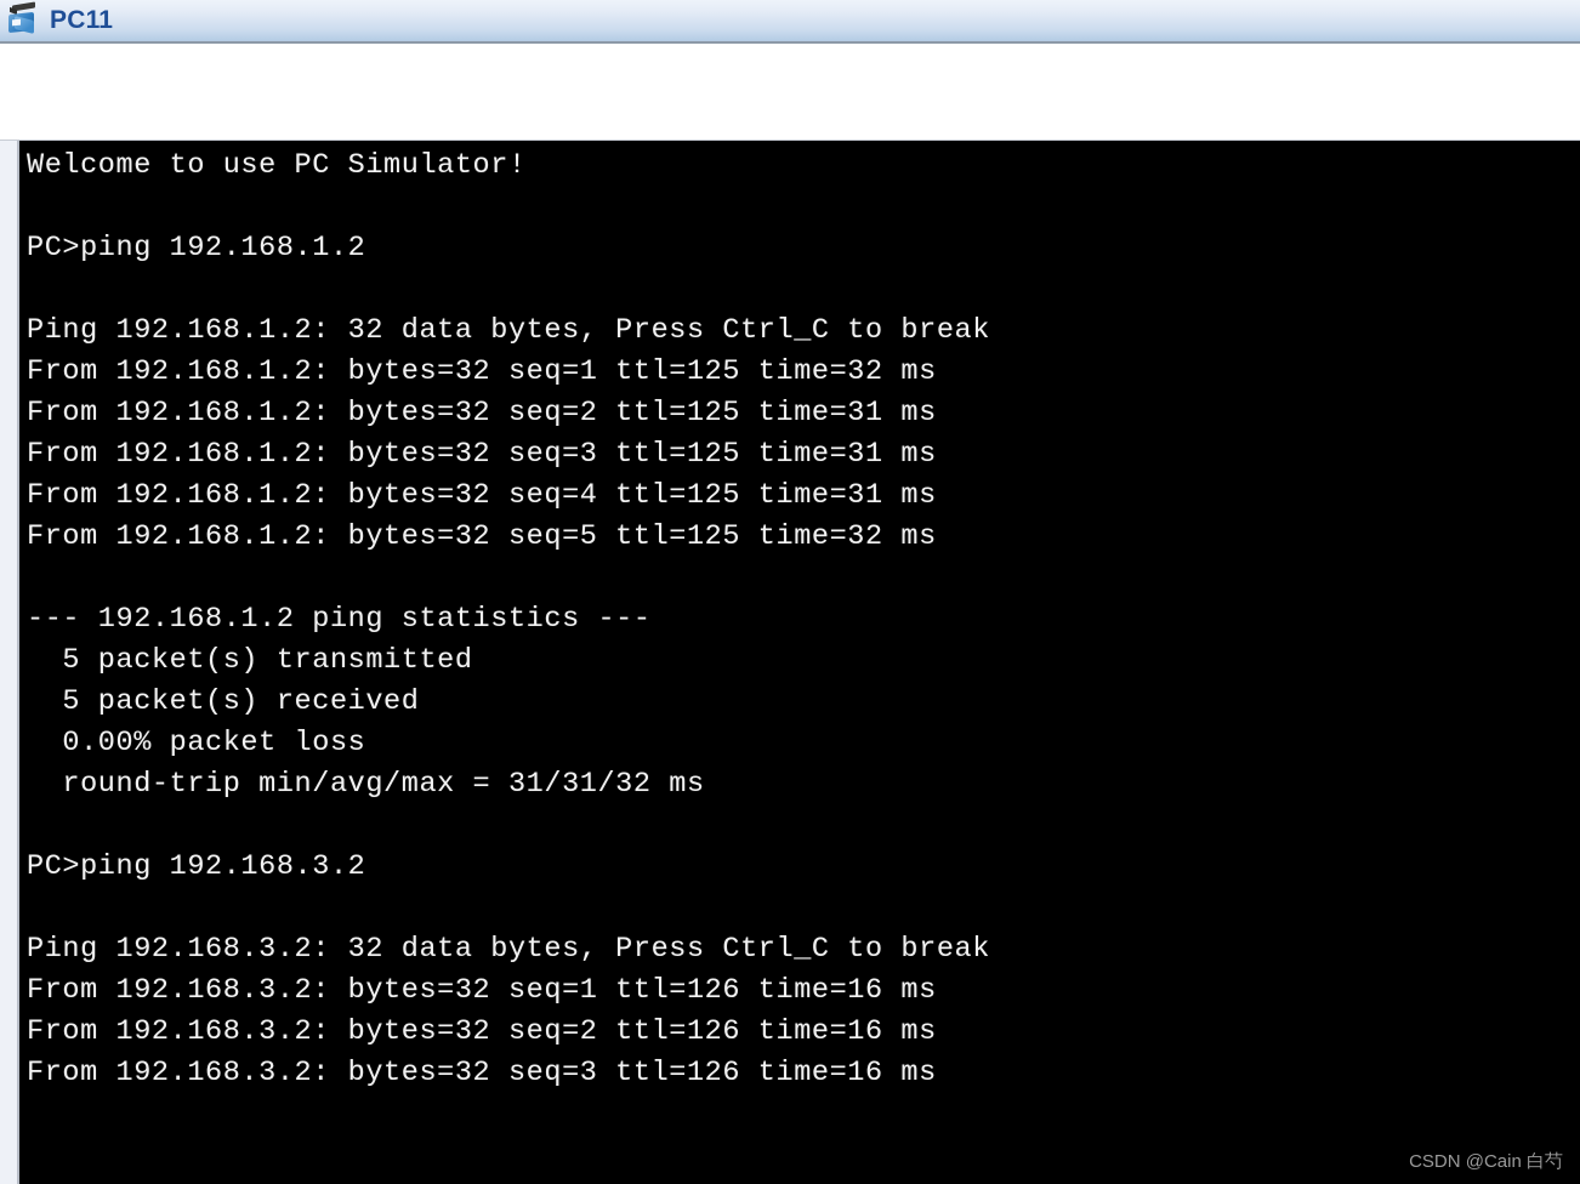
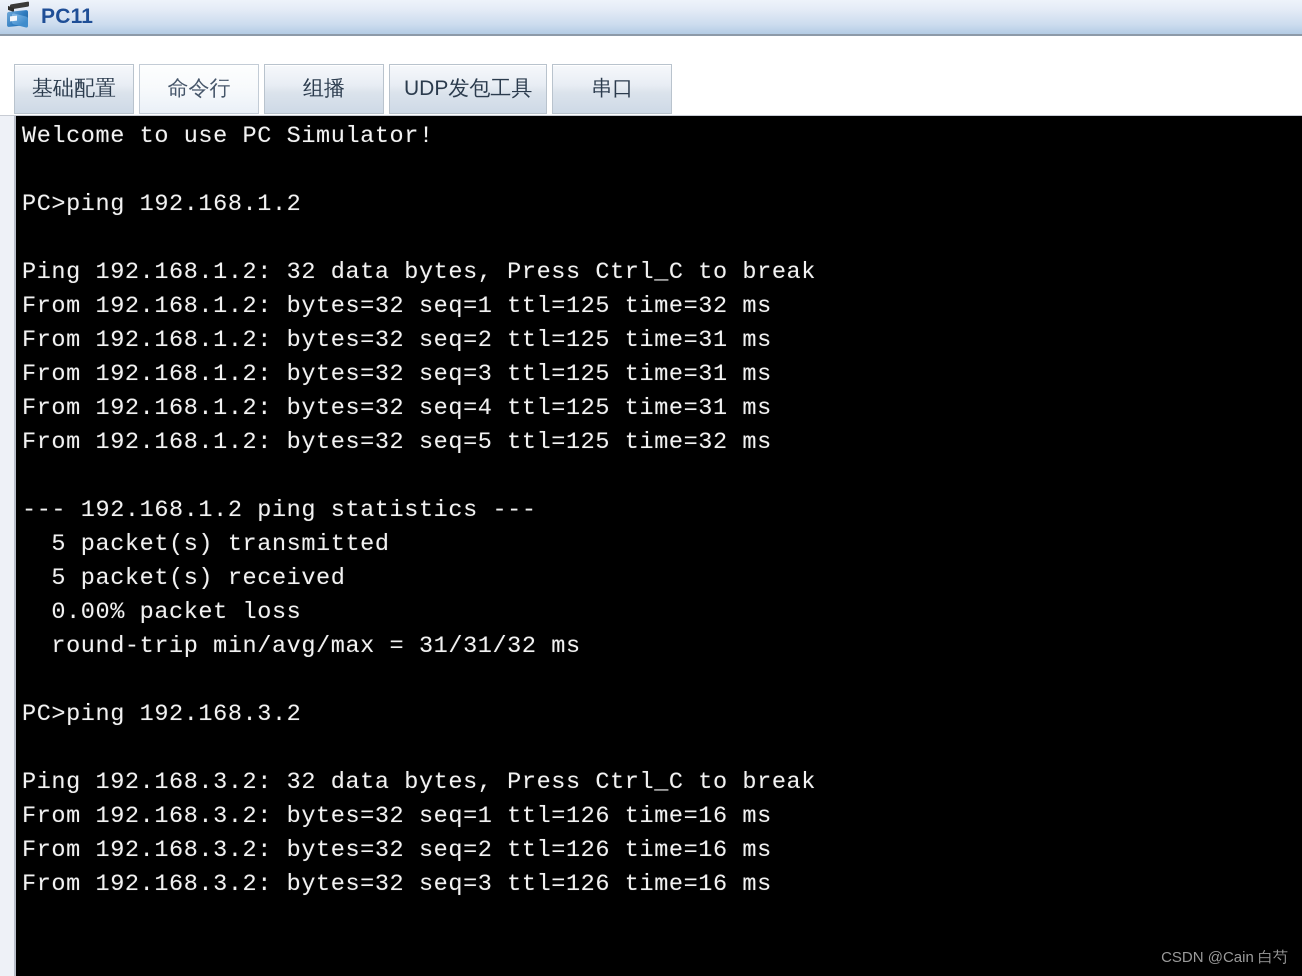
  PC11
+ 基础配置
+ 命令行
+ 组播
+ UDP发包工具
+ 串口
  Welcome to use PC Simulator!
  PC>ping 192.168.1.2
  Ping 192.168.1.2: 32 data bytes, Press Ctrl_C to break
  From 192.168.1.2: bytes=32 seq=1 ttl=125 time=32 ms
  From 192.168.1.2: bytes=32 seq=2 ttl=125 time=31 ms
  From 192.168.1.2: bytes=32 seq=3 ttl=125 time=31 ms
  From 192.168.1.2: bytes=32 seq=4 ttl=125 time=31 ms
  From 192.168.1.2: bytes=32 seq=5 ttl=125 time=32 ms
  --- 192.168.1.2 ping statistics ---
  5 packet(s) transmitted
  5 packet(s) received
  0.00% packet loss
  round-trip min/avg/max = 31/31/32 ms
  PC>ping 192.168.3.2
  Ping 192.168.3.2: 32 data bytes, Press Ctrl_C to break
  From 192.168.3.2: bytes=32 seq=1 ttl=126 time=16 ms
  From 192.168.3.2: bytes=32 seq=2 ttl=126 time=16 ms
  From 192.168.3.2: bytes=32 seq=3 ttl=126 time=16 ms
  CSDN @Cain 白芍
